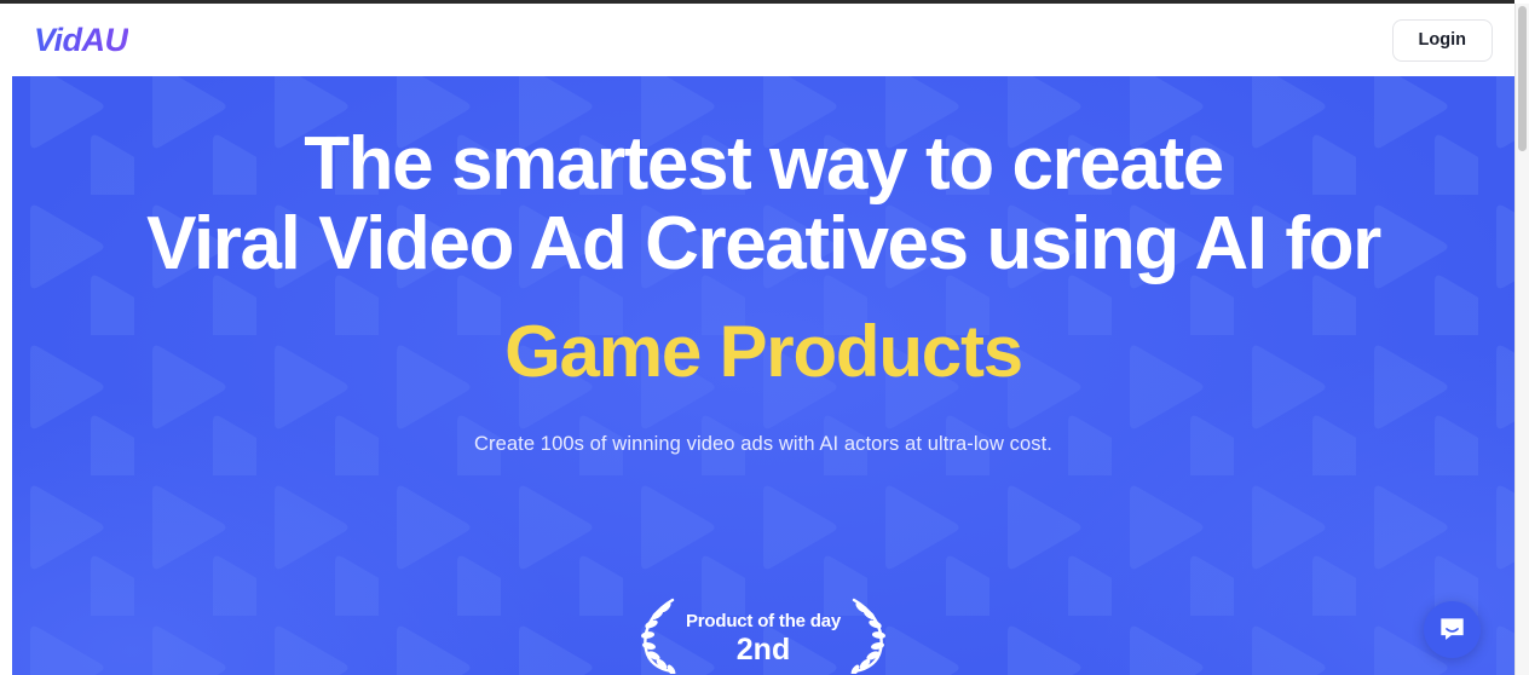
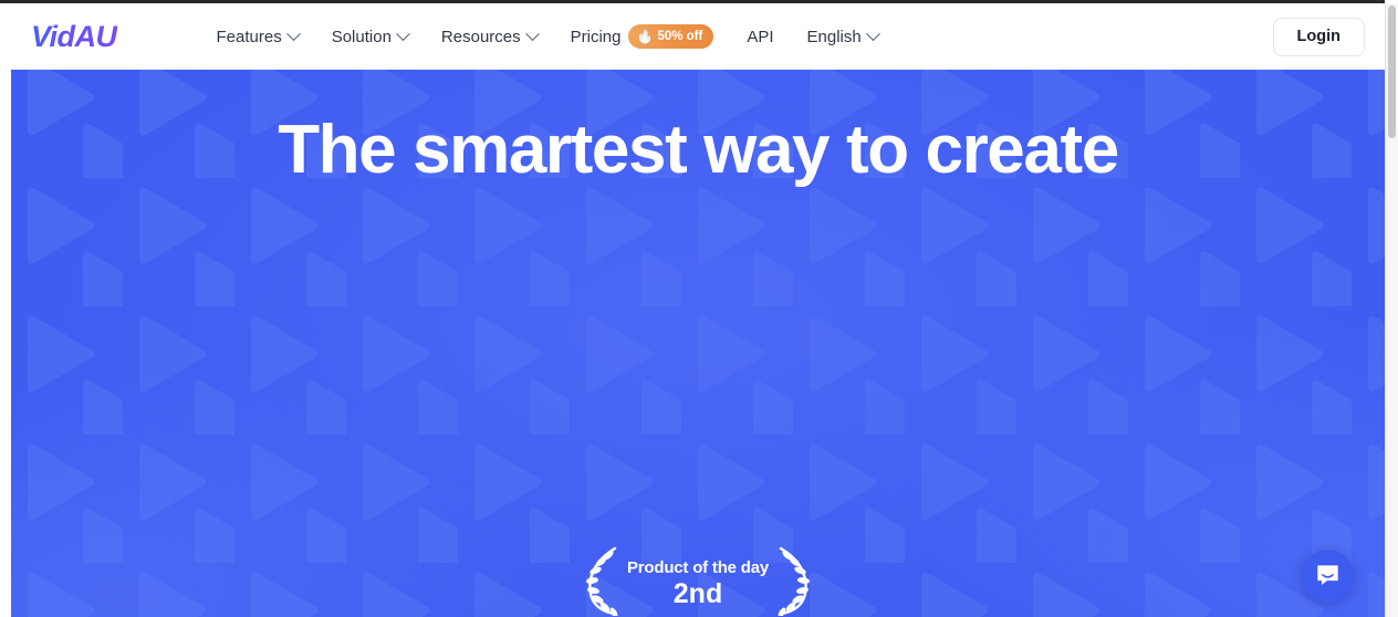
  VidAU
+ Features
+ Solution
+ Resources
+ Pricing
+ 🔥
+ 50% off
+ API
+ English
  Login
  The smartest way to create
- Viral Video Ad Creatives using AI for
- Game Products
- Create 100s of winning video ads with AI actors at ultra-low cost.
  Product of the day
  2nd
